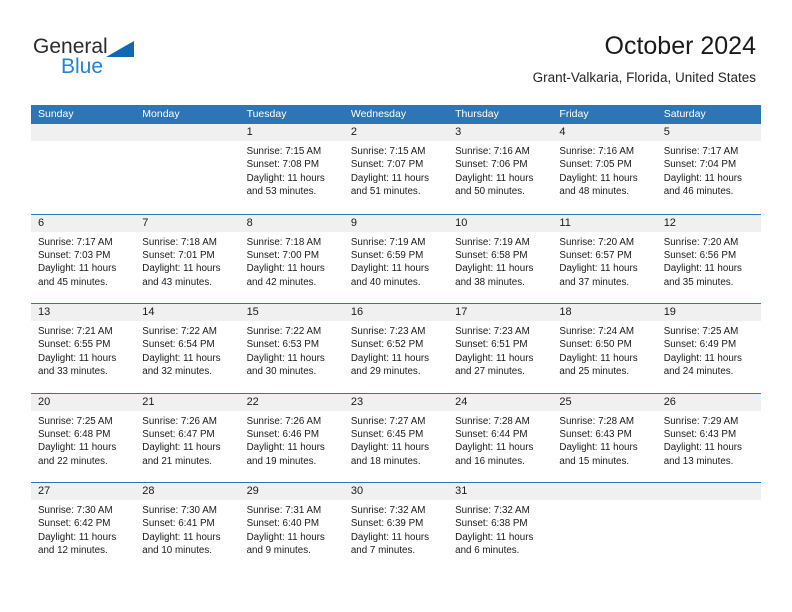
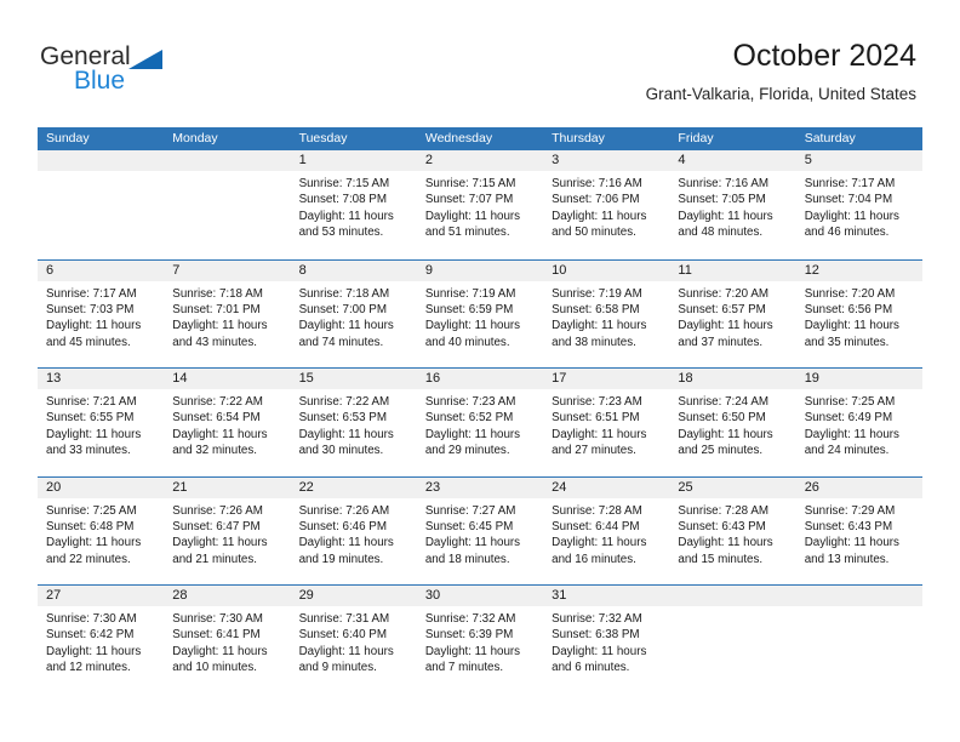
  General
  Blue
  October 2024
  Grant-Valkaria, Florida, United States
  Sunday
  Monday
  Tuesday
  Wednesday
  Thursday
  Friday
  Saturday
  1
  Sunrise: 7:15 AM
  Sunset: 7:08 PM
  Daylight: 11 hours
  and 53 minutes.
  2
  Sunrise: 7:15 AM
  Sunset: 7:07 PM
  Daylight: 11 hours
  and 51 minutes.
  3
  Sunrise: 7:16 AM
  Sunset: 7:06 PM
  Daylight: 11 hours
  and 50 minutes.
  4
  Sunrise: 7:16 AM
  Sunset: 7:05 PM
  Daylight: 11 hours
  and 48 minutes.
  5
  Sunrise: 7:17 AM
  Sunset: 7:04 PM
  Daylight: 11 hours
  and 46 minutes.
  6
  Sunrise: 7:17 AM
  Sunset: 7:03 PM
  Daylight: 11 hours
  and 45 minutes.
  7
  Sunrise: 7:18 AM
  Sunset: 7:01 PM
  Daylight: 11 hours
  and 43 minutes.
  8
  Sunrise: 7:18 AM
  Sunset: 7:00 PM
  Daylight: 11 hours
- and 42 minutes.
+ and 74 minutes.
  9
  Sunrise: 7:19 AM
  Sunset: 6:59 PM
  Daylight: 11 hours
  and 40 minutes.
  10
  Sunrise: 7:19 AM
  Sunset: 6:58 PM
  Daylight: 11 hours
  and 38 minutes.
  11
  Sunrise: 7:20 AM
  Sunset: 6:57 PM
  Daylight: 11 hours
  and 37 minutes.
  12
  Sunrise: 7:20 AM
  Sunset: 6:56 PM
  Daylight: 11 hours
  and 35 minutes.
  13
  Sunrise: 7:21 AM
  Sunset: 6:55 PM
  Daylight: 11 hours
  and 33 minutes.
  14
  Sunrise: 7:22 AM
  Sunset: 6:54 PM
  Daylight: 11 hours
  and 32 minutes.
  15
  Sunrise: 7:22 AM
  Sunset: 6:53 PM
  Daylight: 11 hours
  and 30 minutes.
  16
  Sunrise: 7:23 AM
  Sunset: 6:52 PM
  Daylight: 11 hours
  and 29 minutes.
  17
  Sunrise: 7:23 AM
  Sunset: 6:51 PM
  Daylight: 11 hours
  and 27 minutes.
  18
  Sunrise: 7:24 AM
  Sunset: 6:50 PM
  Daylight: 11 hours
  and 25 minutes.
  19
  Sunrise: 7:25 AM
  Sunset: 6:49 PM
  Daylight: 11 hours
  and 24 minutes.
  20
  Sunrise: 7:25 AM
  Sunset: 6:48 PM
  Daylight: 11 hours
  and 22 minutes.
  21
  Sunrise: 7:26 AM
  Sunset: 6:47 PM
  Daylight: 11 hours
  and 21 minutes.
  22
  Sunrise: 7:26 AM
  Sunset: 6:46 PM
  Daylight: 11 hours
  and 19 minutes.
  23
  Sunrise: 7:27 AM
  Sunset: 6:45 PM
  Daylight: 11 hours
  and 18 minutes.
  24
  Sunrise: 7:28 AM
  Sunset: 6:44 PM
  Daylight: 11 hours
  and 16 minutes.
  25
  Sunrise: 7:28 AM
  Sunset: 6:43 PM
  Daylight: 11 hours
  and 15 minutes.
  26
  Sunrise: 7:29 AM
  Sunset: 6:43 PM
  Daylight: 11 hours
  and 13 minutes.
  27
  Sunrise: 7:30 AM
  Sunset: 6:42 PM
  Daylight: 11 hours
  and 12 minutes.
  28
  Sunrise: 7:30 AM
  Sunset: 6:41 PM
  Daylight: 11 hours
  and 10 minutes.
  29
  Sunrise: 7:31 AM
  Sunset: 6:40 PM
  Daylight: 11 hours
  and 9 minutes.
  30
  Sunrise: 7:32 AM
  Sunset: 6:39 PM
  Daylight: 11 hours
  and 7 minutes.
  31
  Sunrise: 7:32 AM
  Sunset: 6:38 PM
  Daylight: 11 hours
  and 6 minutes.
